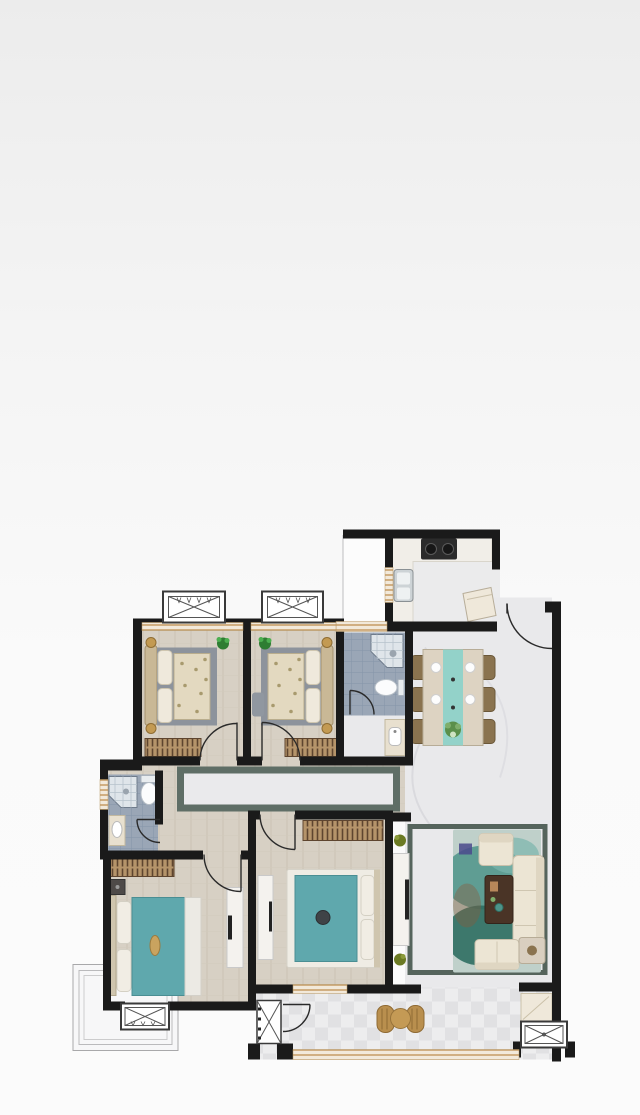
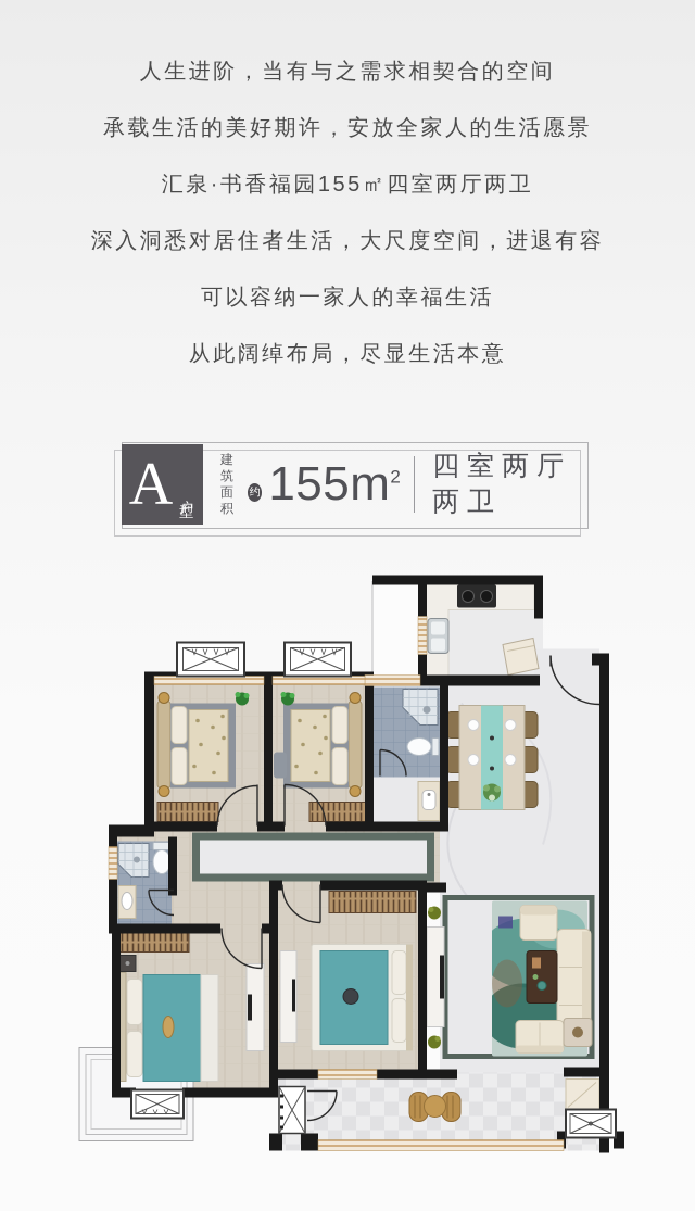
+ 人生进阶，当有与之需求相契合的空间
+ 承载生活的美好期许，安放全家人的生活愿景
+ 汇泉·书香福园155㎡四室两厅两卫
+ 深入洞悉对居住者生活，大尺度空间，进退有容
+ 可以容纳一家人的幸福生活
+ 从此阔绰布局，尽显生活本意
+ A
+ 建筑
+ 面积
+ 约
+ 155m2
+ 四室两厅两卫
